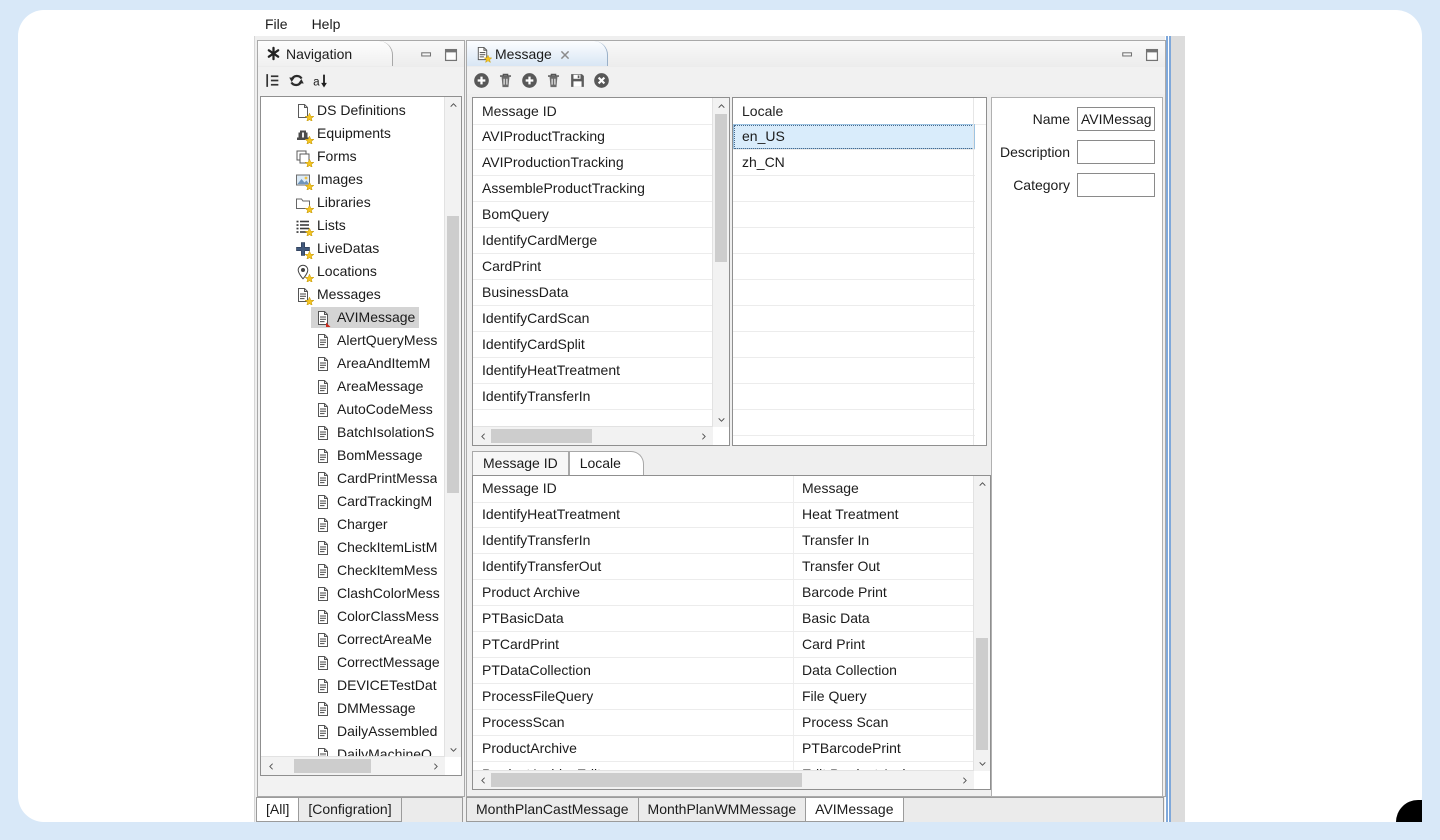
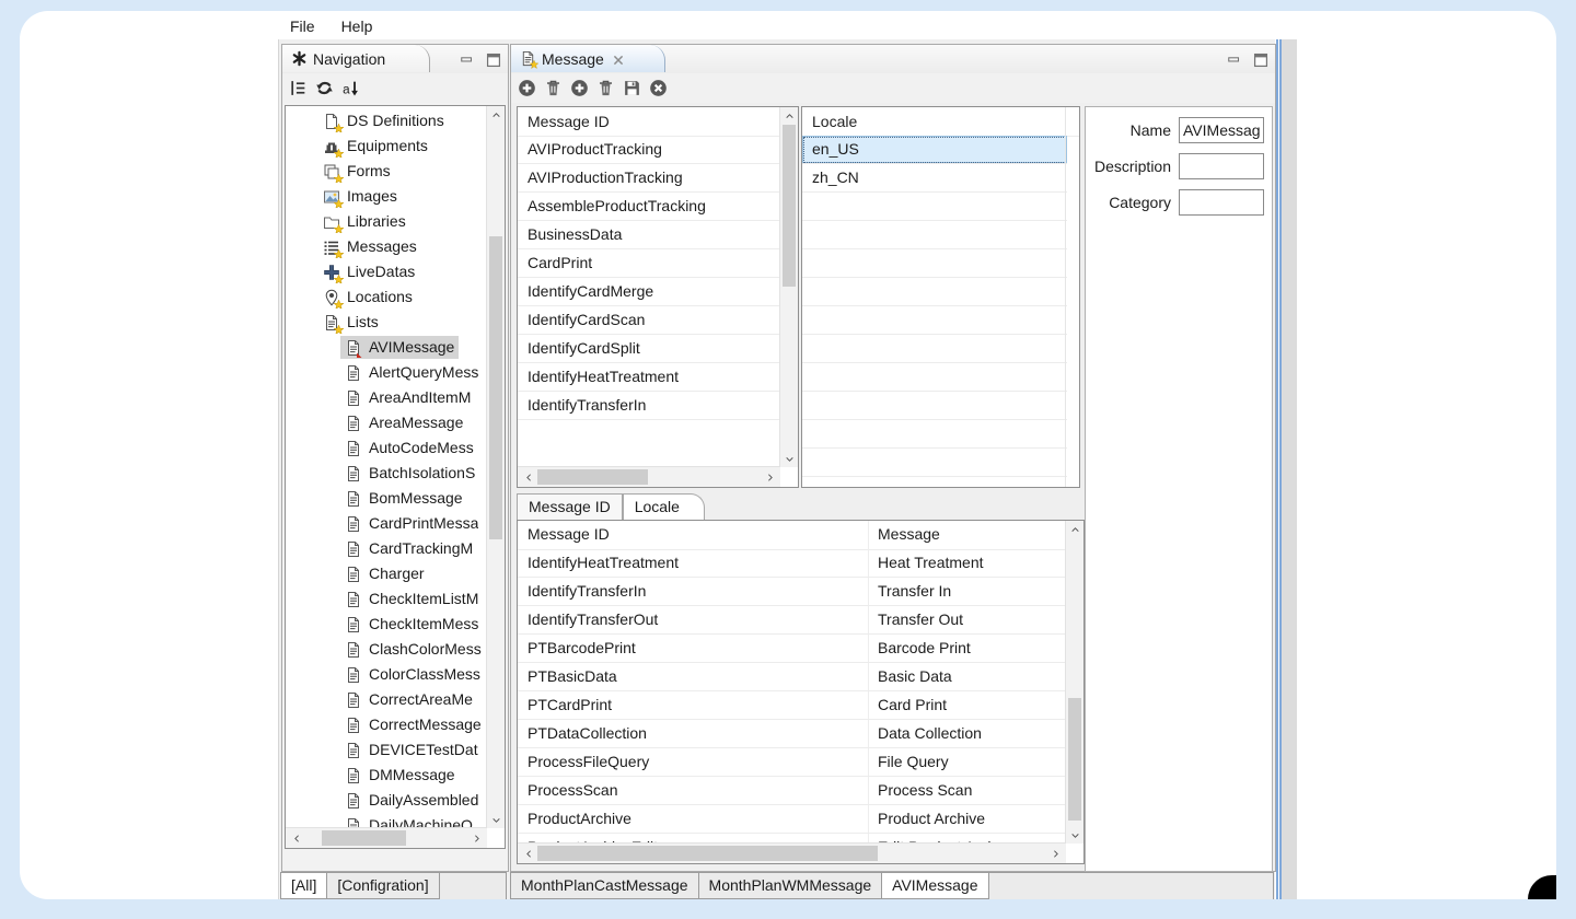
  File
  Help
  Navigation
  a
  DS Definitions
  Equipments
  Forms
  Images
  Libraries
- Lists
+ Messages
  LiveDatas
  Locations
- Messages
+ Lists
  AVIMessage
  AlertQueryMess
  AreaAndItemM
  AreaMessage
  AutoCodeMess
  BatchIsolationS
  BomMessage
  CardPrintMessa
  CardTrackingM
  Charger
  CheckItemListM
  CheckItemMess
  ClashColorMess
  ColorClassMess
  CorrectAreaMe
  CorrectMessage
  DEVICETestDat
  DMMessage
  DailyAssembled
  DailyMachineQ
  Message
  Message ID
  AVIProductTracking
  AVIProductionTracking
  AssembleProductTracking
- BomQuery
- IdentifyCardMerge
+ BusinessData
  CardPrint
- BusinessData
+ IdentifyCardMerge
  IdentifyCardScan
  IdentifyCardSplit
  IdentifyHeatTreatment
  IdentifyTransferIn
  Locale
  en_US
  zh_CN
  Name
  AVIMessag
  Description
  Category
  Message ID
  Locale
  Message ID
  Message
  IdentifyHeatTreatment
  Heat Treatment
  IdentifyTransferIn
  Transfer In
  IdentifyTransferOut
  Transfer Out
- Product Archive
+ PTBarcodePrint
  Barcode Print
  PTBasicData
  Basic Data
  PTCardPrint
  Card Print
  PTDataCollection
  Data Collection
  ProcessFileQuery
  File Query
  ProcessScan
  Process Scan
  ProductArchive
- PTBarcodePrint
+ Product Archive
  [All]
  [Configration]
  MonthPlanCastMessage
  MonthPlanWMMessage
  AVIMessage
